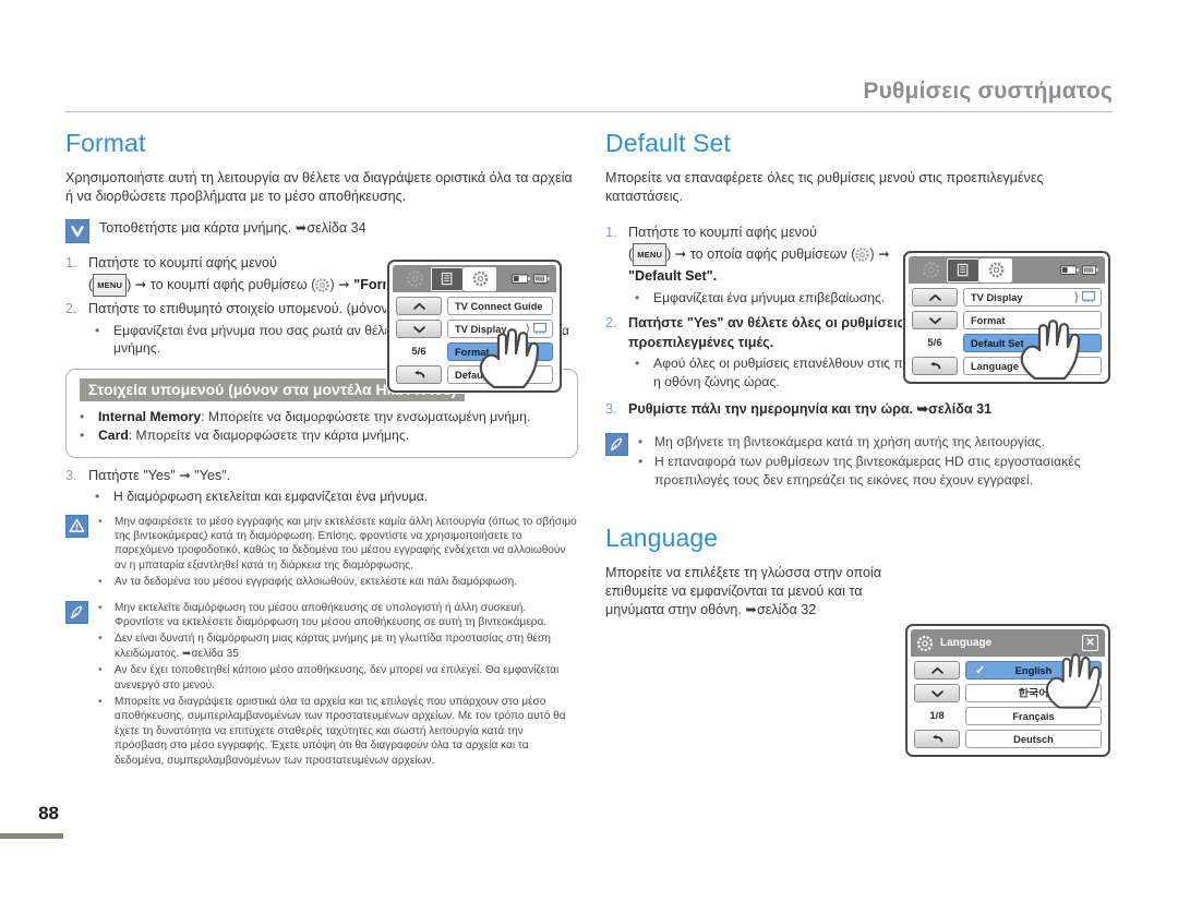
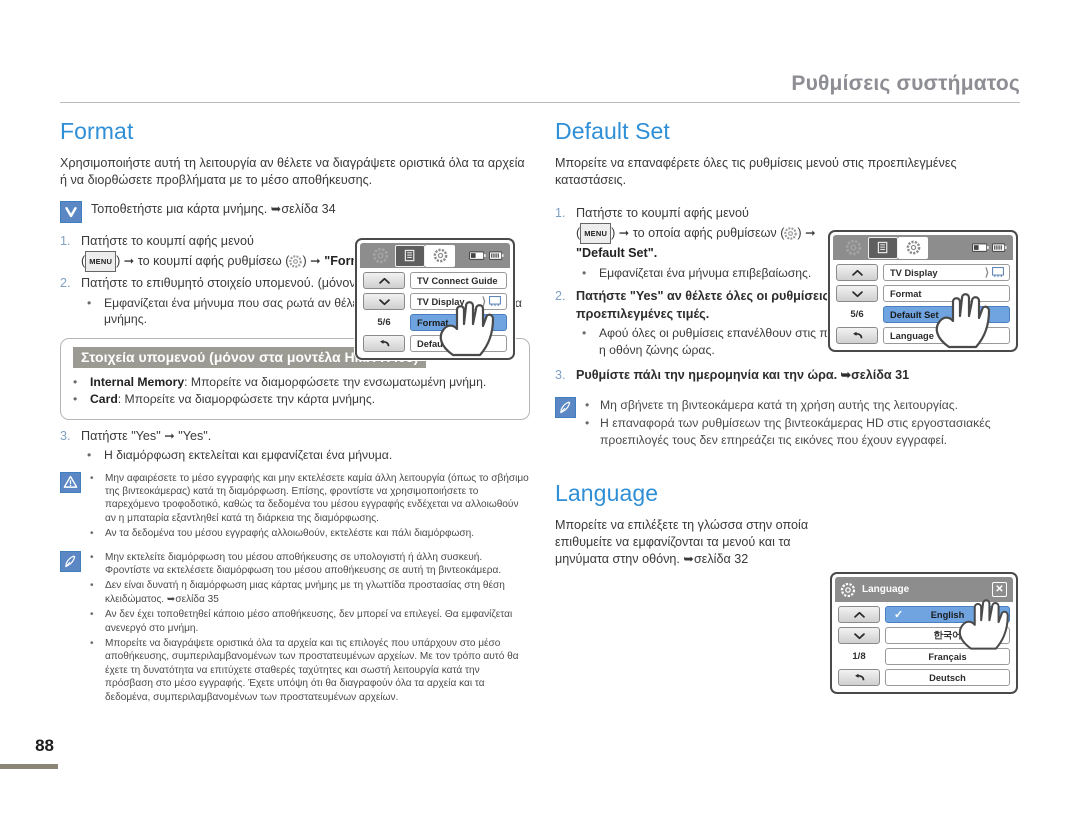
  Ρυθμίσεις συστήματος
  Format
  Χρησιμοποιήστε αυτή τη λειτουργία αν θέλετε να διαγράψετε οριστικά όλα τα αρχεία ή να διορθώσετε προβλήματα με το μέσο αποθήκευσης.
  Τοποθετήστε μια κάρτα μνήμης. ➥σελίδα 34
  1.
  Πατήστε το κουμπί αφής μενού
  ( MENU ) ➞ το κουμπί αφής ρυθμίσεω ( ) ➞ "For
  2.
  Στοιχεία υπομενού (μόνον στα μοντέλα H
  Internal Memory: Μπορείτε να διαμορφώσετε την ενσωματωμένη μνήμη.
  Card: Μπορείτε να διαμορφώσετε την κάρτα μνήμης.
  3.
  Πατήστε "Yes" ➞ "Yes".
  Η διαμόρφωση εκτελείται και εμφανίζεται ένα μήνυμα.
  Μην αφαιρέσετε το μέσο εγγραφής και μην εκτελέσετε καμία άλλη λειτουργία (όπως το σβήσιμο της βιντεοκάμερας) κατά τη διαμόρφωση. Επίσης, φροντίστε να χρησιμοποιήσετε το παρεχόμενο τροφοδοτικό, καθώς τα δεδομένα του μέσου εγγραφής ενδέχεται να αλλοιωθούν αν η μπαταρία εξαντληθεί κατά τη διάρκεια της διαμόρφωσης.
  Αν τα δεδομένα του μέσου εγγραφής αλλοιωθούν, εκτελέστε και πάλι διαμόρφωση.
  Μην εκτελείτε διαμόρφωση του μέσου αποθήκευσης σε υπολογιστή ή άλλη συσκευή. Φροντίστε να εκτελέσετε διαμόρφωση του μέσου αποθήκευσης σε αυτή τη βιντεοκάμερα.
  Δεν είναι δυνατή η διαμόρφωση μιας κάρτας μνήμης με τη γλωττίδα προστασίας στη θέση κλειδώματος. ➥σελίδα 35
- Αν δεν έχει τοποθετηθεί κάποιο μέσο αποθήκευσης, δεν μπορεί να επιλεγεί. Θα εμφανίζεται ανενεργό στο μενού.
+ Αν δεν έχει τοποθετηθεί κάποιο μέσο αποθήκευσης, δεν μπορεί να επιλεγεί. Θα εμφανίζεται ανενεργό στο μνήμη.
  Μπορείτε να διαγράψετε οριστικά όλα τα αρχεία και τις επιλογές που υπάρχουν στο μέσο αποθήκευσης, συμπεριλαμβανομένων των προστατευμένων αρχείων. Με τον τρόπο αυτό θα έχετε τη δυνατότητα να επιτύχετε σταθερές ταχύτητες και σωστή λειτουργία κατά την πρόσβαση στο μέσο εγγραφής. Έχετε υπόψη ότι θα διαγραφούν όλα τα αρχεία και τα δεδομένα, συμπεριλαμβανομένων των προστατευμένων αρχείων.
  5/6
  TV Connect Guide
  TV Display
  ⟩
  Format
  Default Set
  Μπορείτε να επαναφέρετε όλες τις ρυθμίσεις μενού στις προεπιλεγμένες καταστάσεις.
  1.
  Πατήστε το κουμπί αφής μενού
  ( MENU ) ➞ το οποία αφής ρυθμίσεων ( ) ➞ "Default Set".
  Εμφανίζεται ένα μήνυμα επιβεβαίωσης.
  2.
  Πατήστε "Yes" αν θέλετε όλες οι ρυθμίσεις προεπιλεγμένες τιμές.
  3.
  Ρυθμίστε πάλι την ημερομηνία και την ώρα. ➥σελίδα 31
  Μη σβήνετε τη βιντεοκάμερα κατά τη χρήση αυτής της λειτουργίας.
  Η επαναφορά των ρυθμίσεων της βιντεοκάμερας HD στις εργοστασιακές προεπιλογές τους δεν επηρεάζει τις εικόνες που έχουν εγγραφεί.
  Language
  Μπορείτε να επιλέξετε τη γλώσσα στην οποία επιθυμείτε να εμφανίζονται τα μενού και τα μηνύματα στην οθόνη. ➥σελίδα 32
  5/6
  TV Display
  ⟩
  Format
  Default Set
  Language
  Language
  ✕
  1/8
  ✓
  English
  한국어
  Français
  Deutsch
  88
